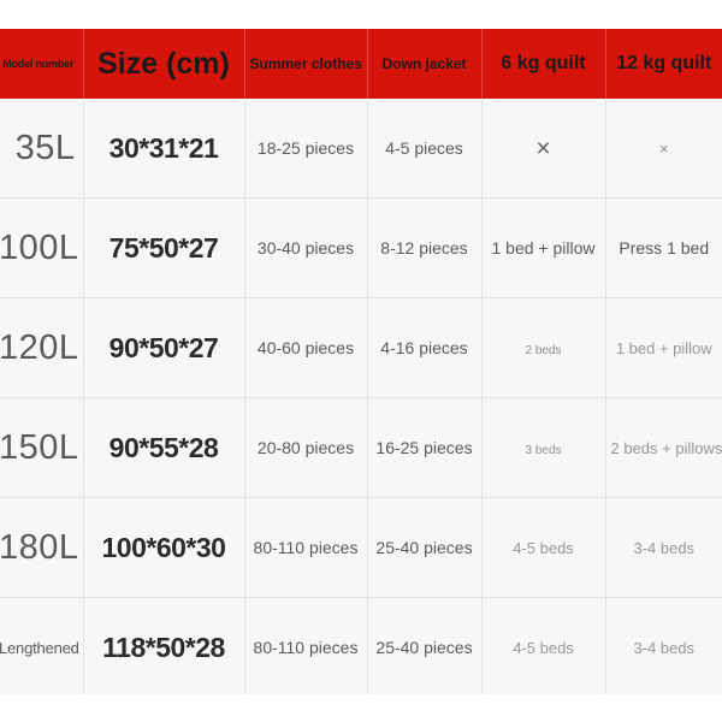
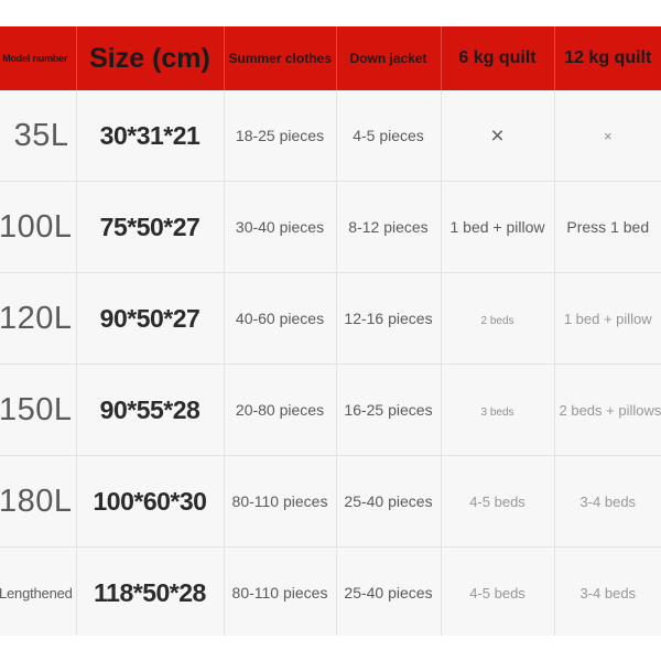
  Model number	Size (cm)	Summer clothes	Down jacket	6 kg quilt	12 kg quilt
  35L	30*31*21	18-25 pieces	4-5 pieces	×	×
  100L	75*50*27	30-40 pieces	8-12 pieces	1 bed + pillow	Press 1 bed
- 120L	90*50*27	40-60 pieces	4-16 pieces	2 beds	1 bed + pillow
+ 120L	90*50*27	40-60 pieces	12-16 pieces	2 beds	1 bed + pillow
  150L	90*55*28	20-80 pieces	16-25 pieces	3 beds	2 beds + pillows
  180L	100*60*30	80-110 pieces	25-40 pieces	4-5 beds	3-4 beds
  Lengthened	118*50*28	80-110 pieces	25-40 pieces	4-5 beds	3-4 beds
